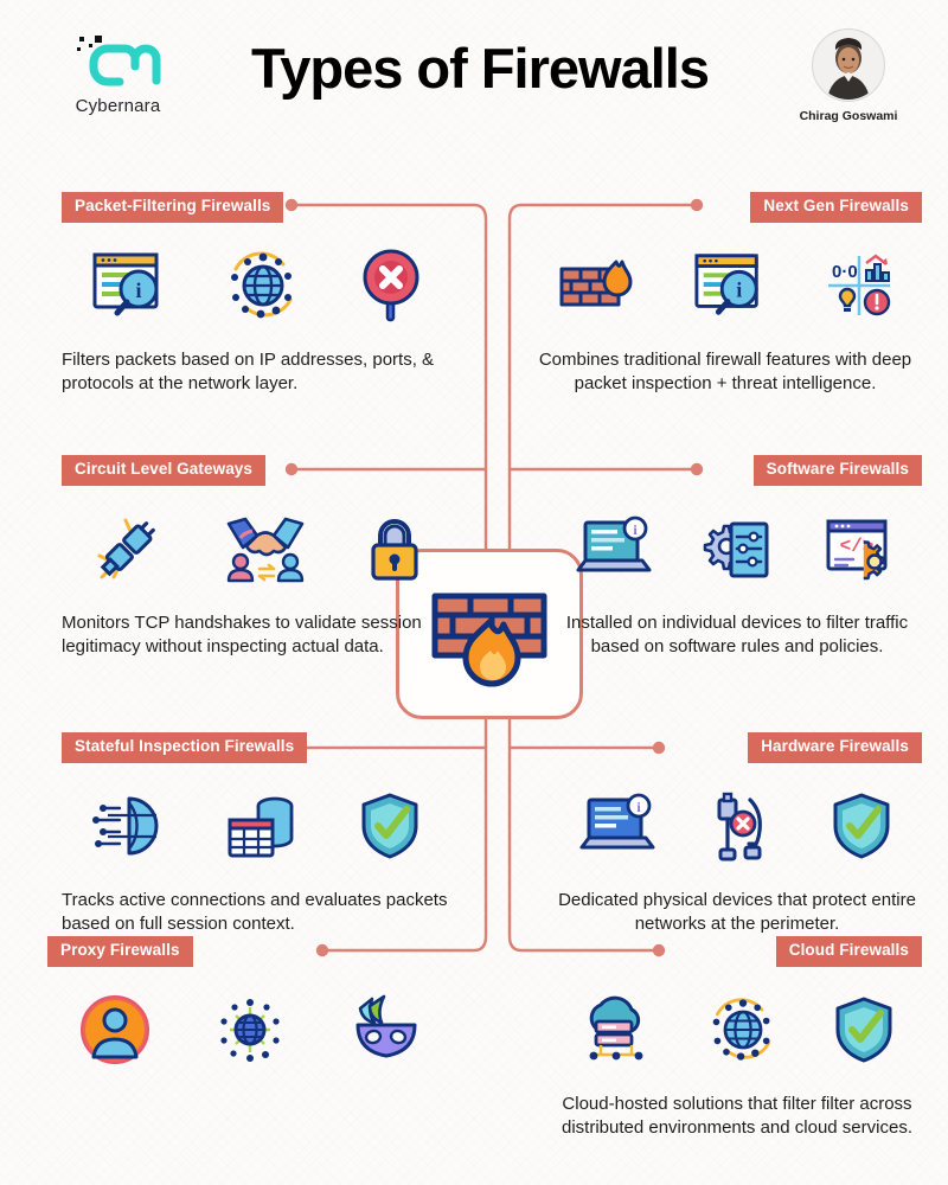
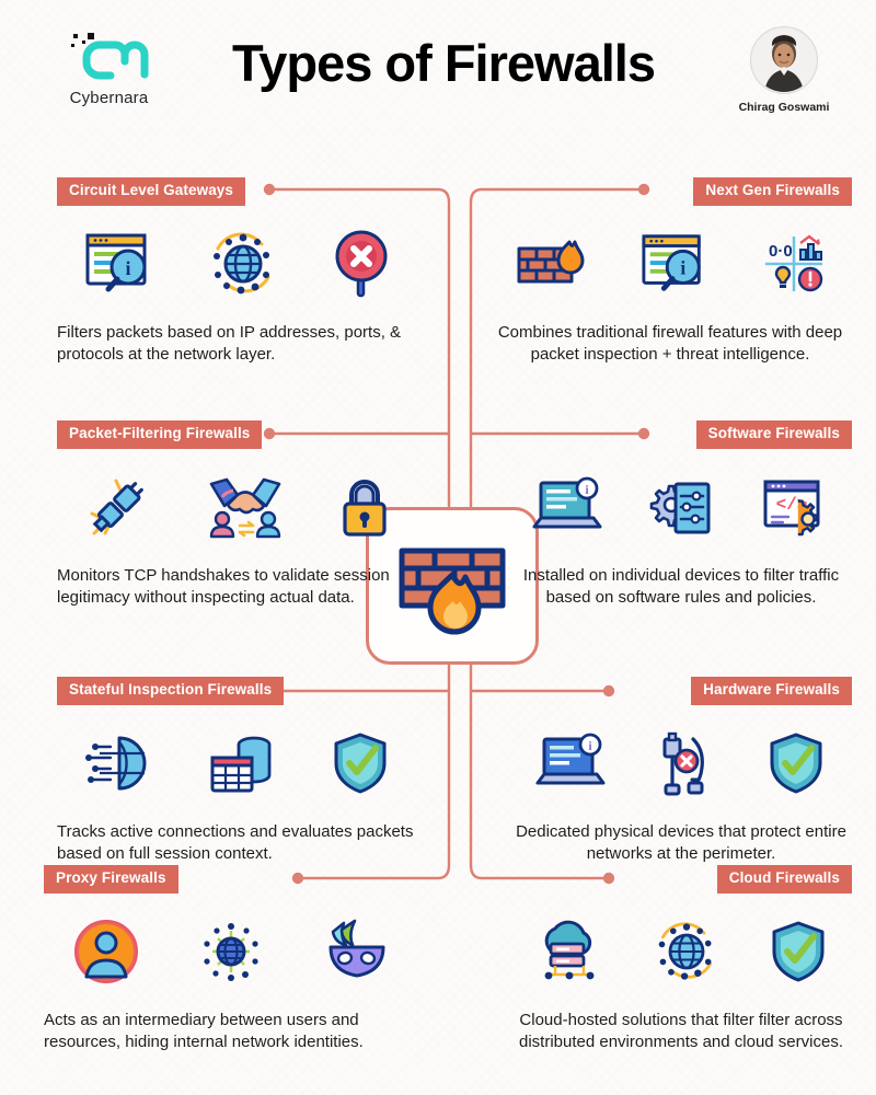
  Cybernara
  Types of Firewalls
  Chirag Goswami
- Packet-Filtering Firewalls
+ Circuit Level Gateways
  i
  Filters packets based on IP addresses, ports, & protocols at the network layer.
  Next Gen Firewalls
  i
  0·0
  Combines traditional firewall features with deep packet inspection + threat intelligence.
- Circuit Level Gateways
+ Packet-Filtering Firewalls
  Monitors TCP handshakes to validate session legitimacy without inspecting actual data.
  Software Firewalls
  i
  Installed on individual devices to filter traffic based on software rules and policies.
  Stateful Inspection Firewalls
  Tracks active connections and evaluates packets based on full session context.
  Hardware Firewalls
  i
  Dedicated physical devices that protect entire networks at the perimeter.
  Proxy Firewalls
+ Acts as an intermediary between users and resources, hiding internal network identities.
  Cloud Firewalls
  Cloud-hosted solutions that filter filter across distributed environments and cloud services.
